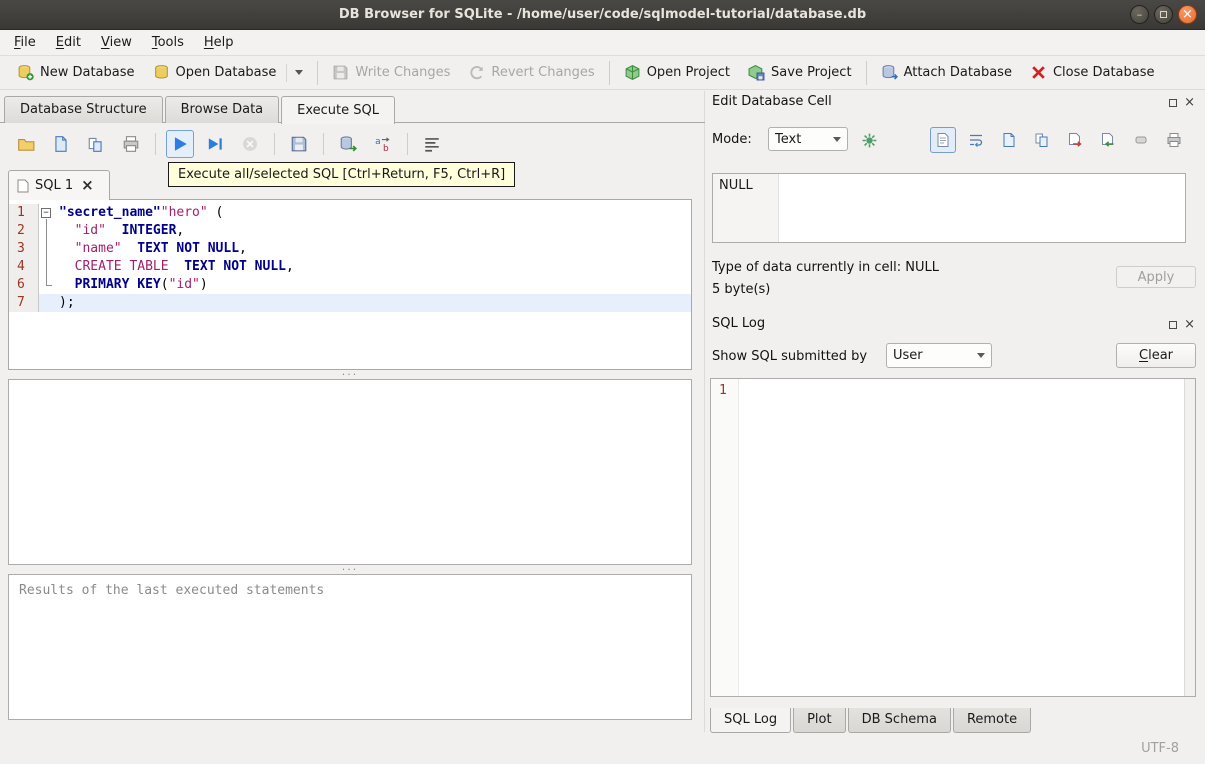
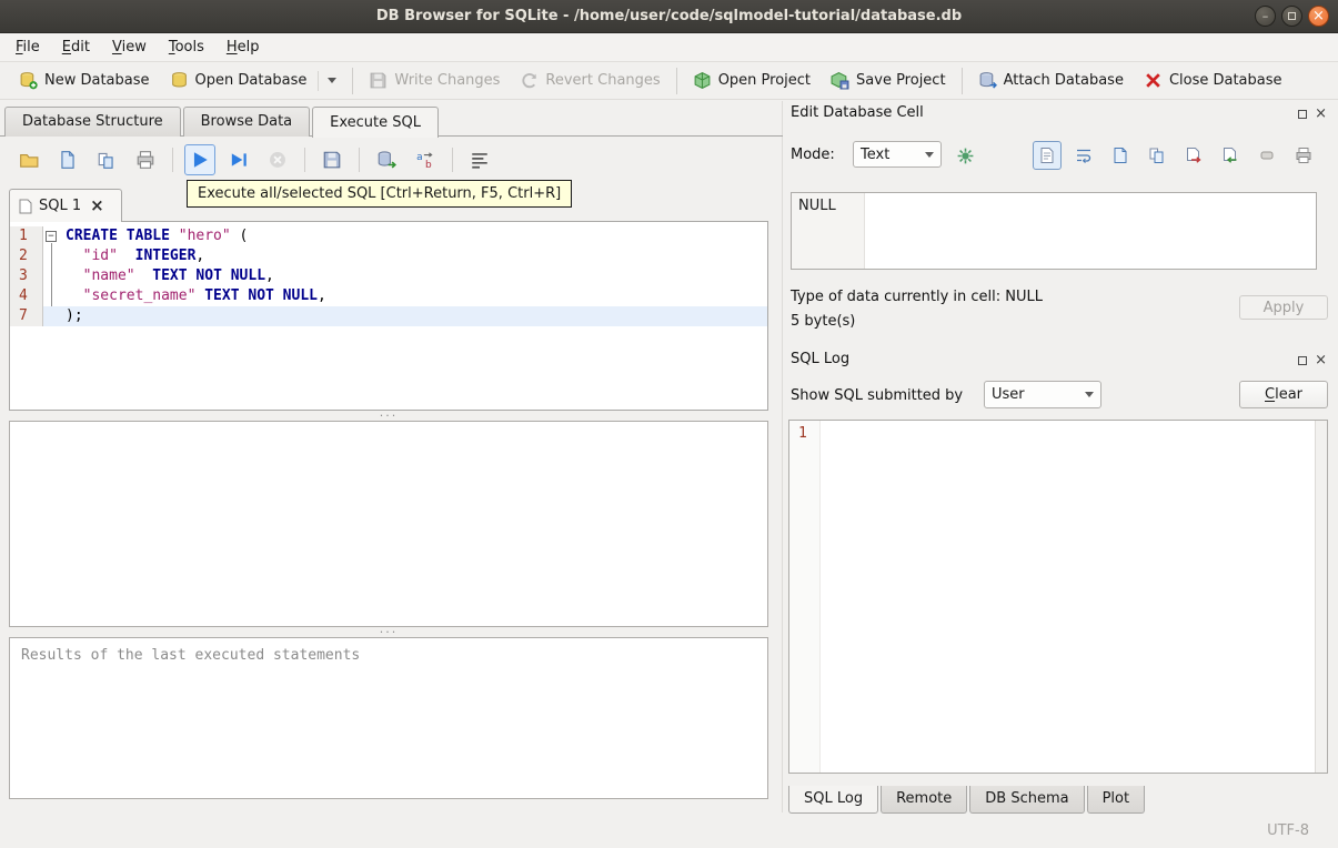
  DB Browser for SQLite - /home/user/code/sqlmodel-tutorial/database.db
  –
  ×
  File
  Edit
  View
  Tools
  Help
  New Database
  Open Database
  Write Changes
  Revert Changes
  Open Project
  Save Project
  Attach Database
  Close Database
  Database Structure
  Browse Data
  Execute SQL
  a
  b
  Execute all/selected SQL [Ctrl+Return, F5, Ctrl+R]
  SQL 1
  ×
  1
  −
- "secret_name""hero" (
+ CREATE TABLE "hero" (
  2
  "id" INTEGER,
  3
  "name" TEXT NOT NULL,
  4
- CREATE TABLE TEXT NOT NULL,
+ "secret_name" TEXT NOT NULL,
- 6
- PRIMARY KEY("id")
  7
  );
  ···
  ···
  Results of the last executed statements
  Edit Database Cell
  ×
  Mode:
  Text
  NULL
  Type of data currently in cell: NULL
  5 byte(s)
  Apply
  SQL Log
  ×
  Show SQL submitted by
  User
  C
  lear
  1
  SQL Log
- Plot
+ Remote
  DB Schema
- Remote
+ Plot
  UTF-8
